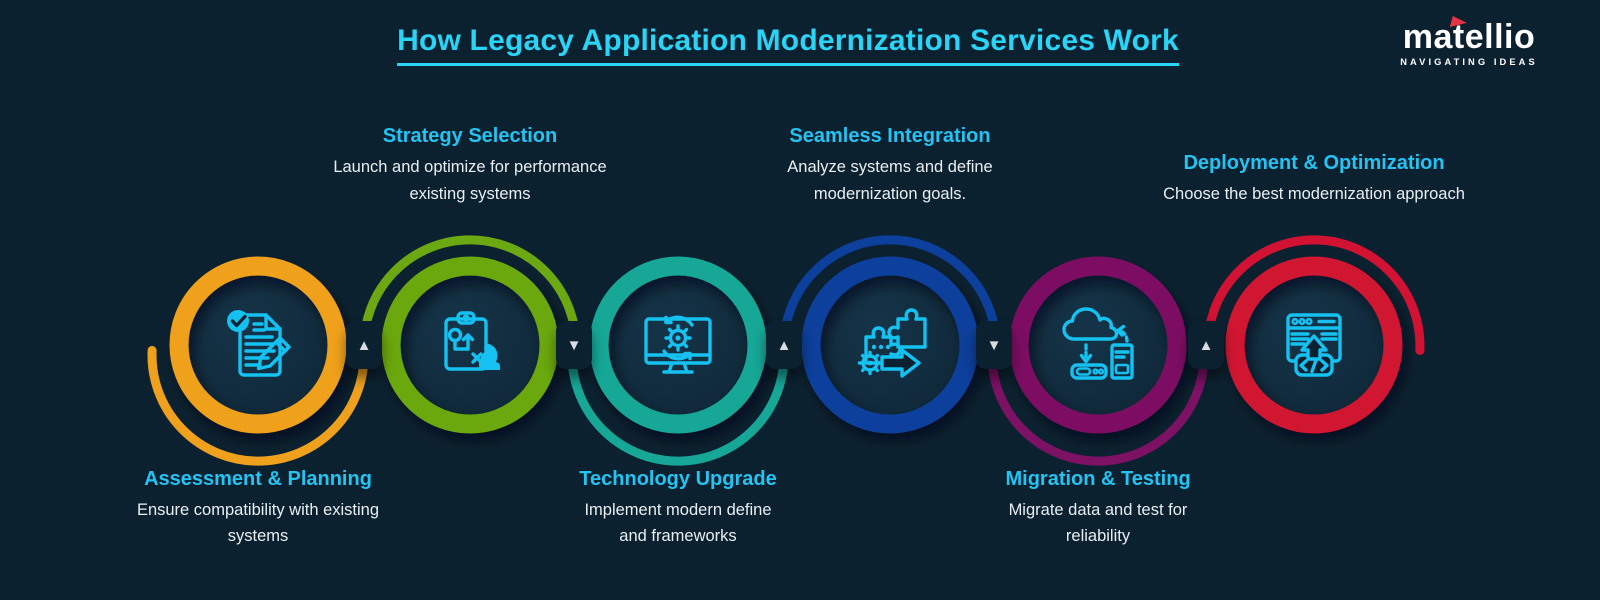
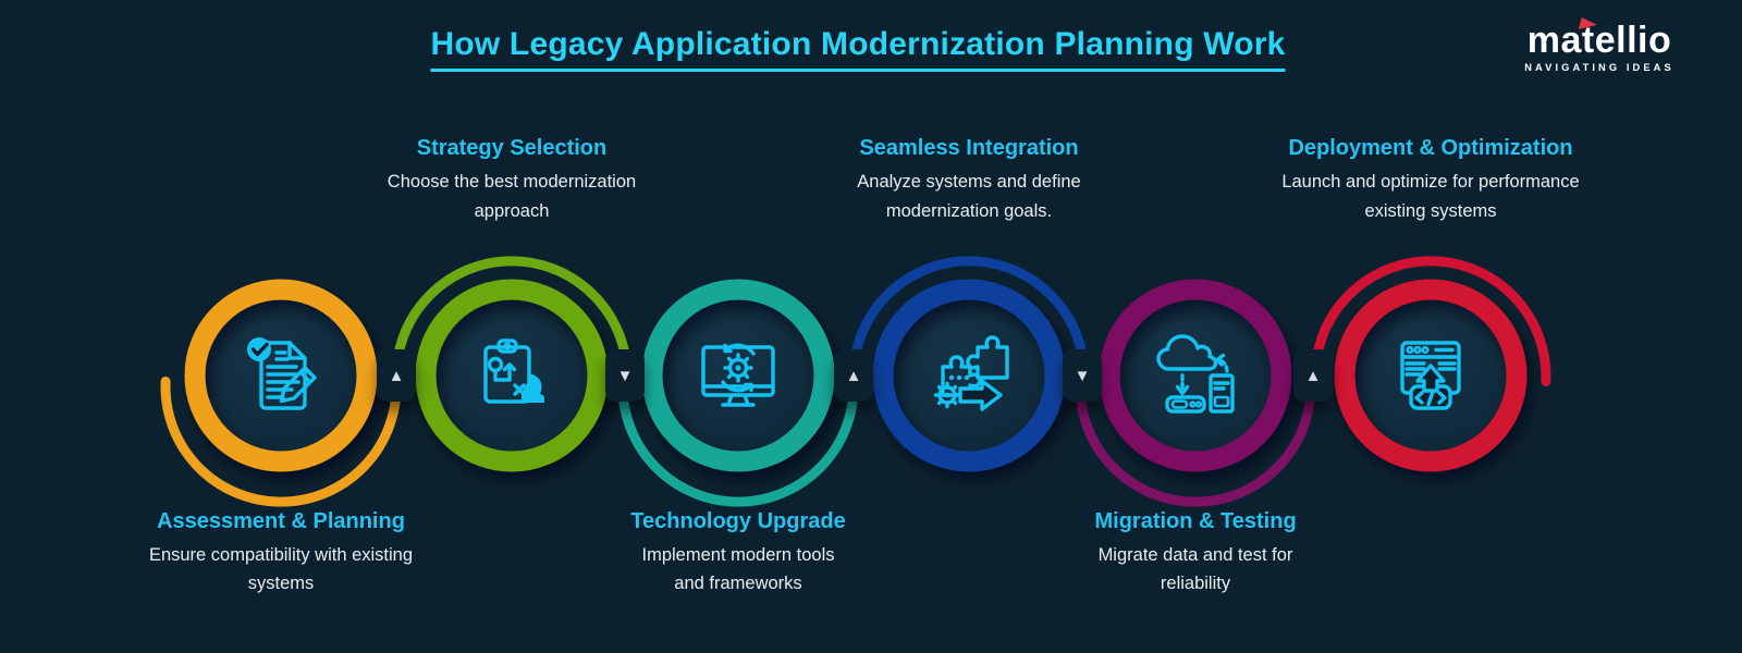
- How Legacy Application Modernization Services Work
+ How Legacy Application Modernization Planning Work
  matellio
  NAVIGATING IDEAS
  Assessment & Planning
  Ensure compatibility with existing systems
  Strategy Selection
- Launch and optimize for performance existing systems
+ Choose the best modernization approach
  Technology Upgrade
- Implement modern define and frameworks
+ Implement modern tools and frameworks
  Seamless Integration
  Analyze systems and define modernization goals.
  Migration & Testing
  Migrate data and test for reliability
  Deployment & Optimization
- Choose the best modernization approach
+ Launch and optimize for performance existing systems
  ▲
  ▼
  ▲
  ▼
  ▲
